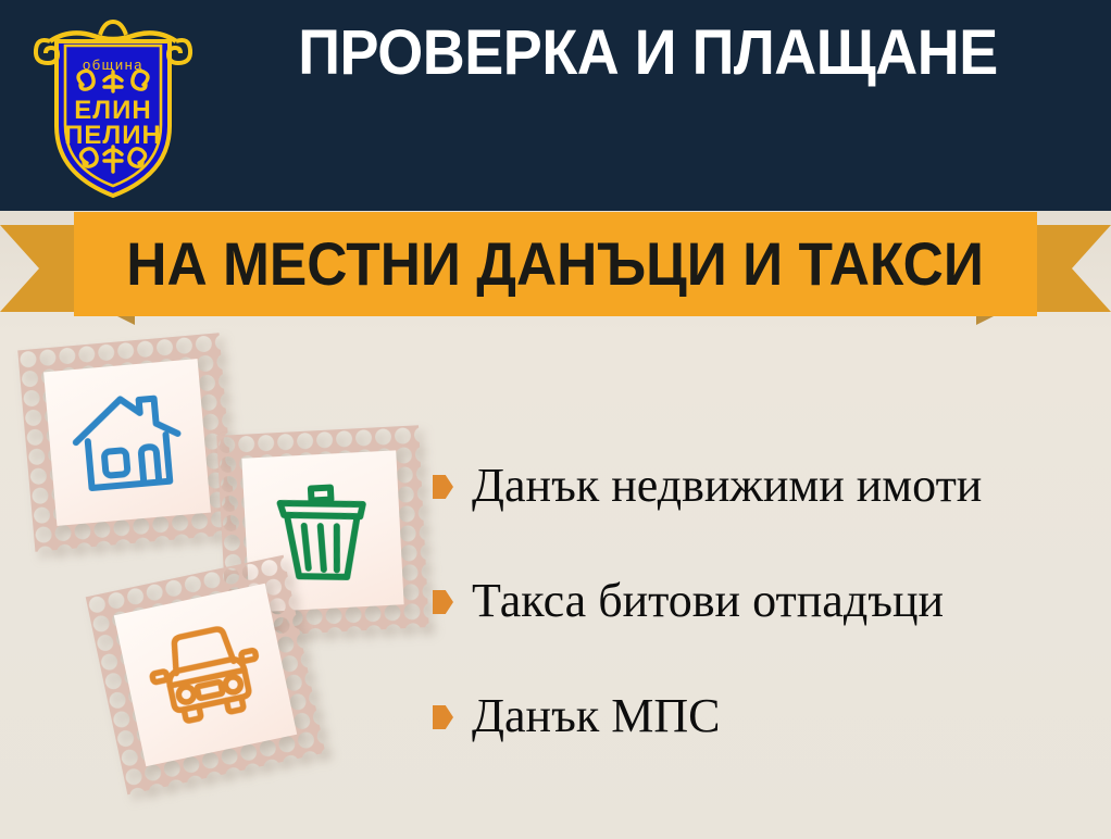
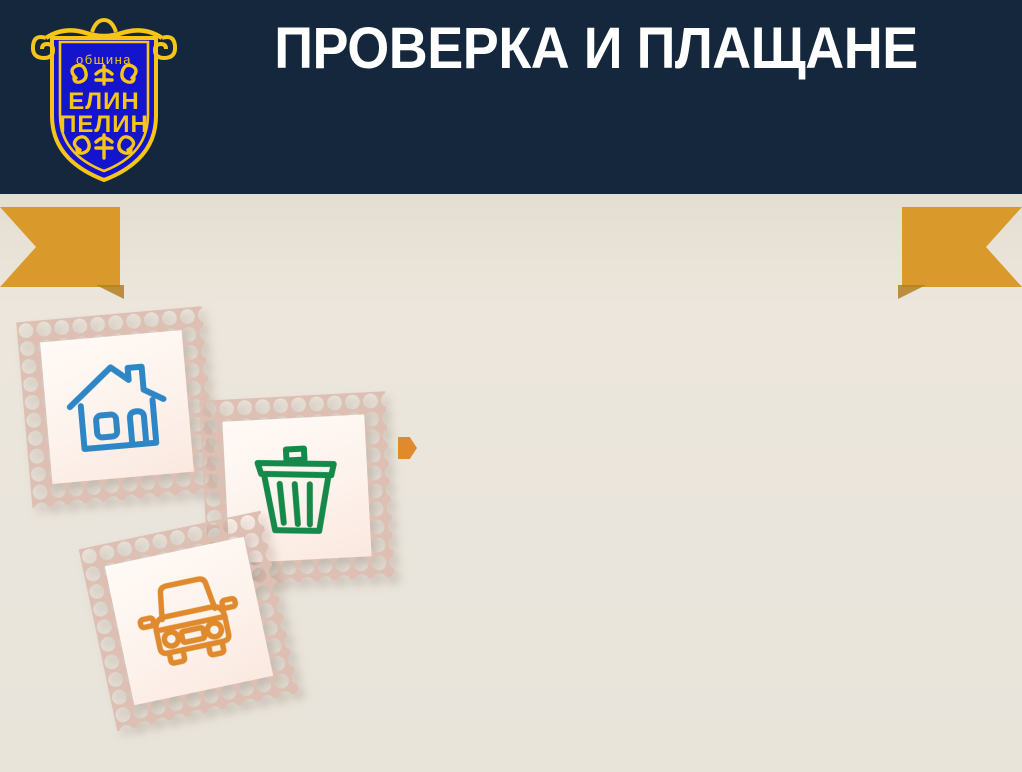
  община
  ЕЛИН
  ПЕЛИН
  ПРОВЕРКА И ПЛАЩАНЕ
- НА МЕСТНИ ДАНЪЦИ И ТАКСИ
- Данък недвижими имоти
- Такса битови отпадъци
- Данък МПС
